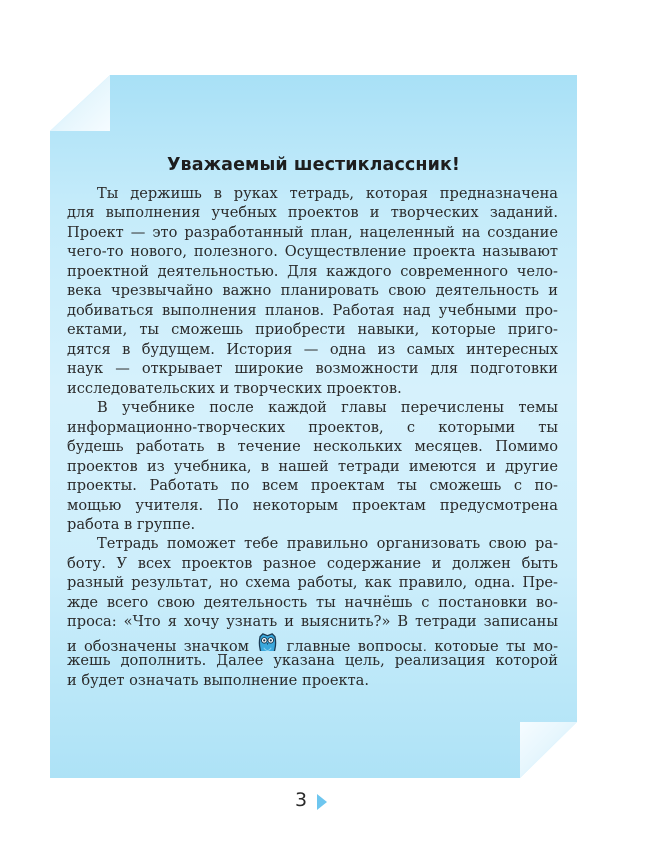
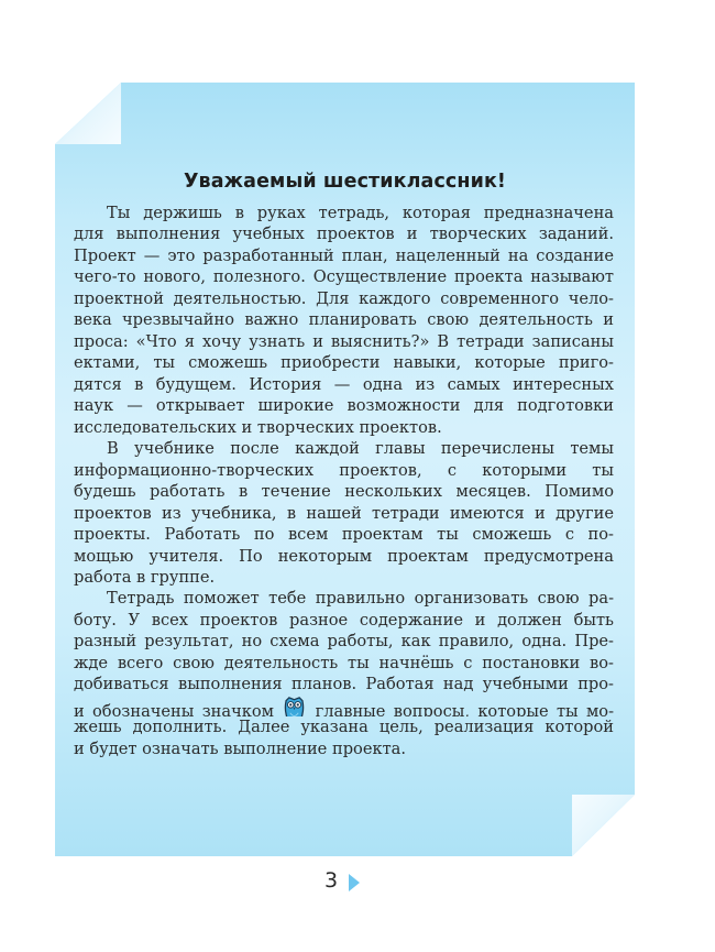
  Уважаемый шестиклассник!
  Ты держишь в руках тетрадь, которая предназначена
  для выполнения учебных проектов и творческих заданий.
  Проект — это разработанный план, нацеленный на создание
  чего-то нового, полезного. Осуществление проекта называют
  проектной деятельностью. Для каждого современного чело-
  века чрезвычайно важно планировать свою деятельность и
- добиваться выполнения планов. Работая над учебными про-
+ проса: «Что я хочу узнать и выяснить?» В тетради записаны
  ектами, ты сможешь приобрести навыки, которые приго-
  дятся в будущем. История — одна из самых интересных
  наук — открывает широкие возможности для подготовки
  исследовательских и творческих проектов.
  В учебнике после каждой главы перечислены темы
  информационно-творческих проектов, с которыми ты
  будешь работать в течение нескольких месяцев. Помимо
  проектов из учебника, в нашей тетради имеются и другие
  проекты. Работать по всем проектам ты сможешь с по-
  мощью учителя. По некоторым проектам предусмотрена
  работа в группе.
  Тетрадь поможет тебе правильно организовать свою ра-
  боту. У всех проектов разное содержание и должен быть
  разный результат, но схема работы, как правило, одна. Пре-
  жде всего свою деятельность ты начнёшь с постановки во-
- проса: «Что я хочу узнать и выяснить?» В тетради записаны
+ добиваться выполнения планов. Работая над учебными про-
  и обозначены значком главные вопросы, которые ты мо-
  жешь дополнить. Далее указана цель, реализация которой
  и будет означать выполнение проекта.
  3
